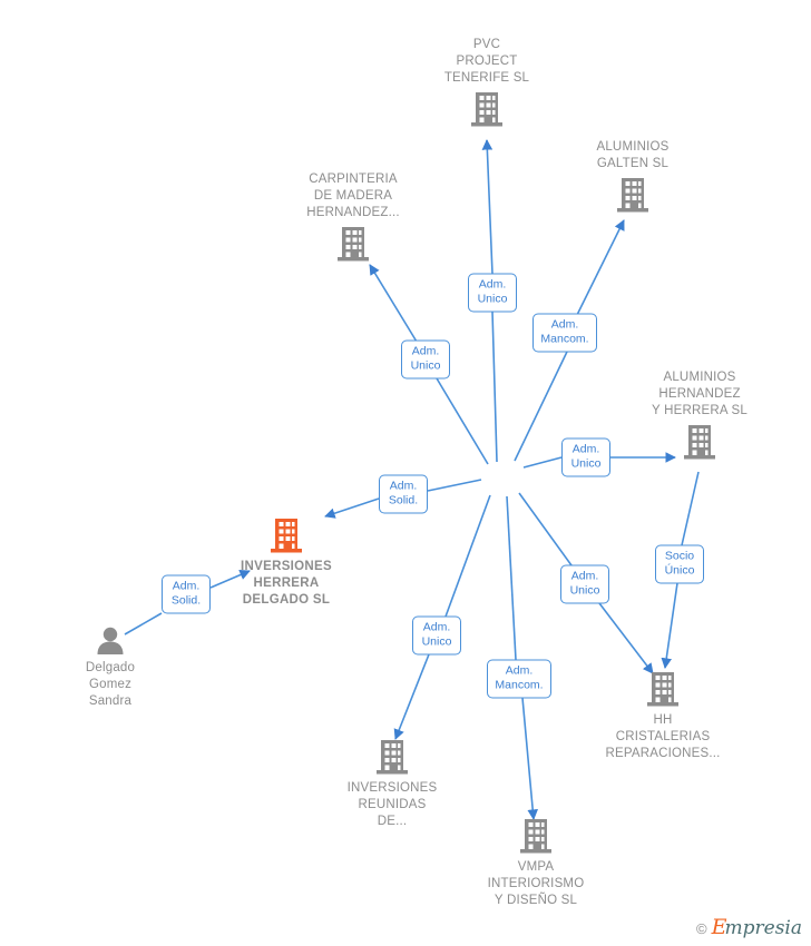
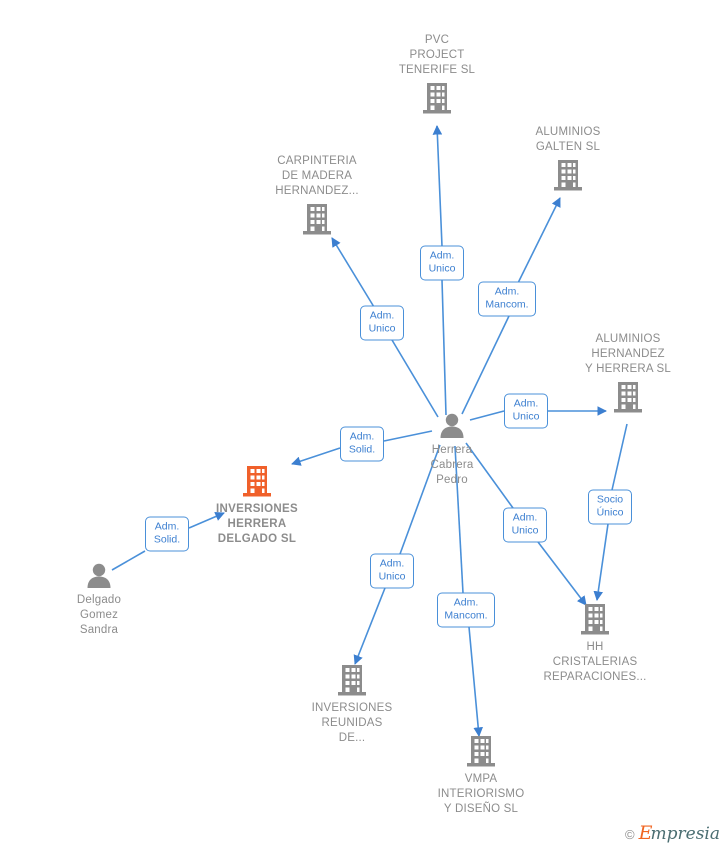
  PVC
  PROJECT
  TENERIFE SL
  ALUMINIOS
  GALTEN SL
  CARPINTERIA
  DE MADERA
  HERNANDEZ...
  ALUMINIOS
  HERNANDEZ
  Y HERRERA SL
+ Herrera
+ Cabrera
+ Pedro
  INVERSIONES
  HERRERA
  DELGADO SL
  Delgado
  Gomez
  Sandra
  HH
  CRISTALERIAS
  REPARACIONES...
  INVERSIONES
  REUNIDAS
  DE...
  VMPA
  INTERIORISMO
  Y DISEÑO SL
  Adm.
  Unico
  Adm.
  Mancom.
  Adm.
  Unico
  Adm.
  Unico
  Adm.
  Solid.
  Socio
  Único
  Adm.
  Unico
  Adm.
  Solid.
  Adm.
  Unico
  Adm.
  Mancom.
  ©
  Empresia
